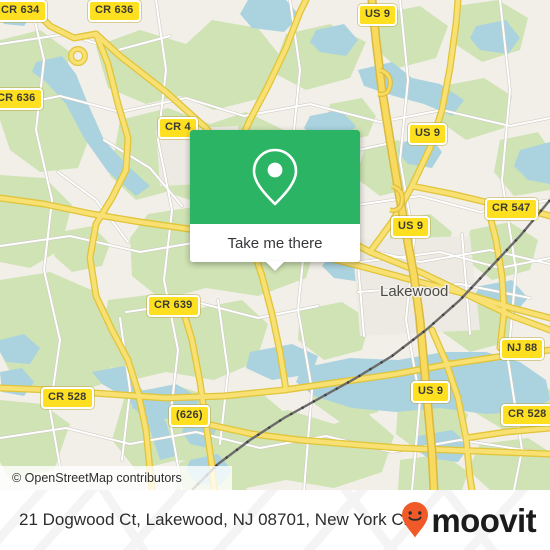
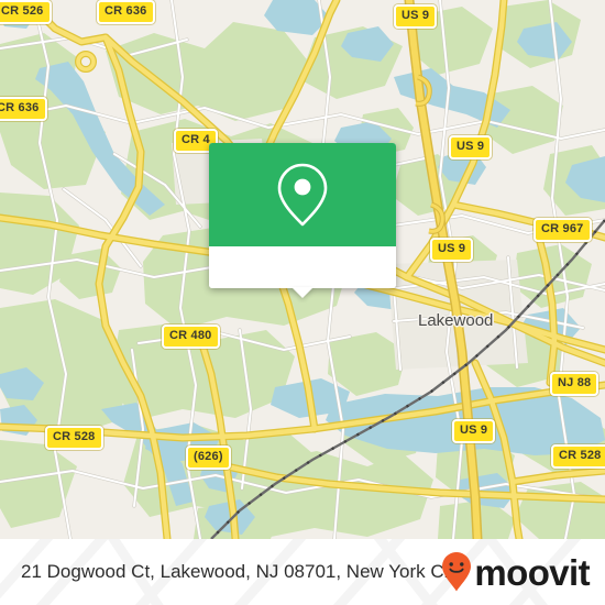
- CR 634
+ CR 526
  CR 636
  US 9
  CR 636
  CR 4
  US 9
- CR 547
+ CR 967
  US 9
- CR 639
+ CR 480
  NJ 88
  CR 528
  US 9
  CR 528
  (626)
  Lakewood
- Take me there
- © OpenStreetMap contributors
  21 Dogwood Ct, Lakewood, NJ 08701, New York C
  moovit
